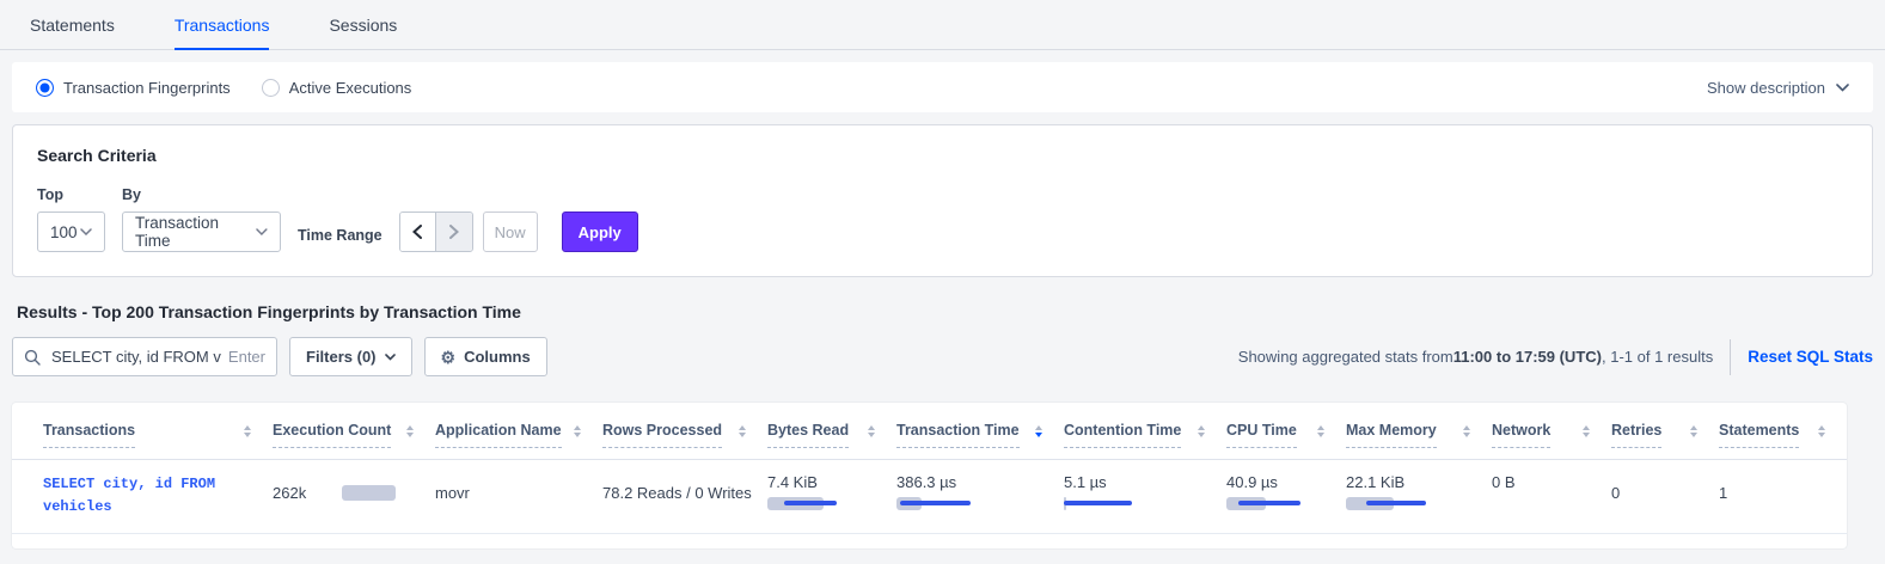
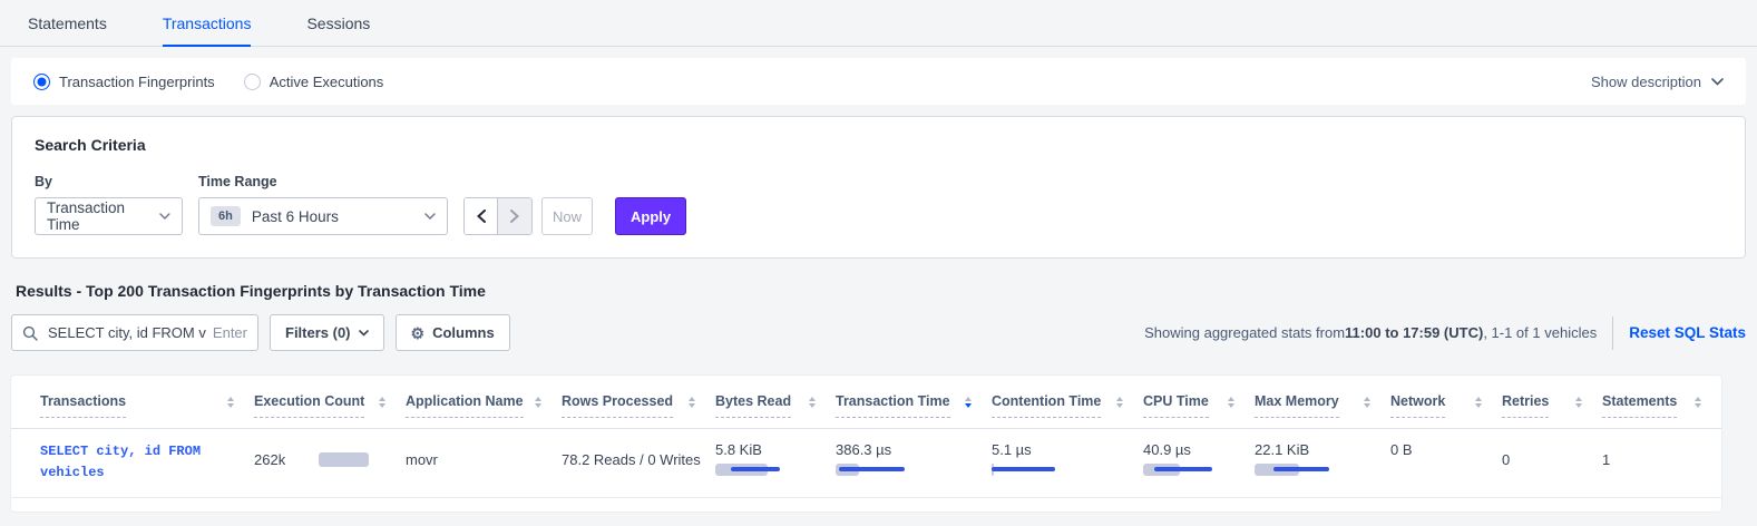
  Statements
  Transactions
  Sessions
  Transaction Fingerprints
  Active Executions
  Show description
  Search Criteria
- Top
- 100
  By
  Transaction Time
  Time Range
+ 6h
+ Past 6 Hours
  Now
  Apply
  Results - Top 200 Transaction Fingerprints by Transaction Time
  Enter
  Filters (0)
  ⚙
  Columns
  Showing aggregated stats from
  11:00 to 17:59 (UTC)
- , 1-1 of 1 results
+ , 1-1 of 1 vehicles
  Reset SQL Stats
  Transactions	Execution Count	Application Name	Rows Processed	Bytes Read	Transaction Time	Contention Time	CPU Time	Max Memory	Network	Retries	Statements
- SELECT city, id FROM vehicles	262k	movr	78.2 Reads / 0 Writes	7.4 KiB	386.3 µs	5.1 µs	40.9 µs	22.1 KiB	0 B	0	1
+ SELECT city, id FROM vehicles	262k	movr	78.2 Reads / 0 Writes	5.8 KiB	386.3 µs	5.1 µs	40.9 µs	22.1 KiB	0 B	0	1
